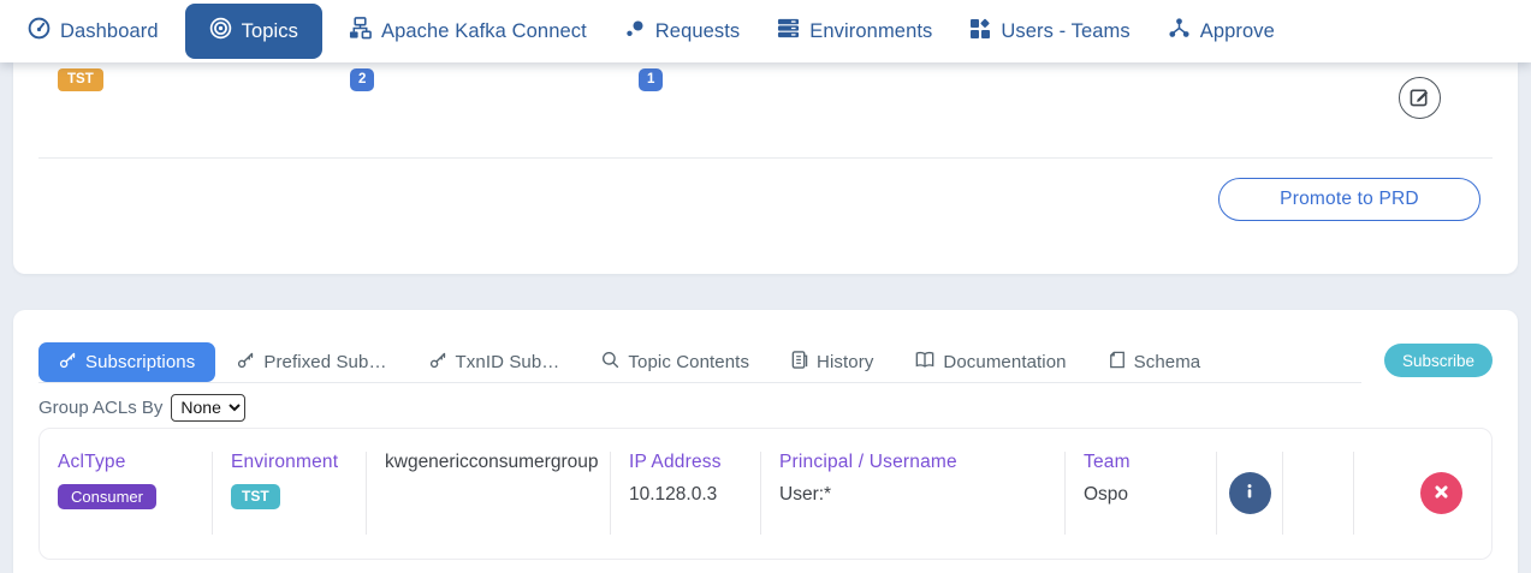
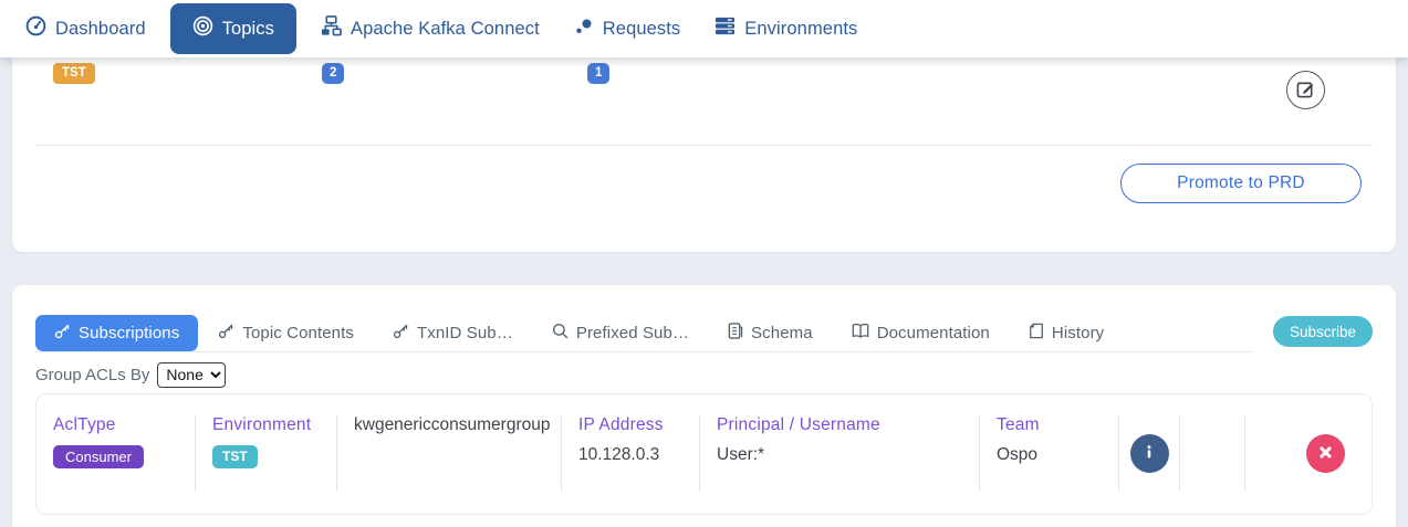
  Dashboard
  Topics
  Apache Kafka Connect
  Requests
  Environments
- Users - Teams
- Approve
  TST
  2
  1
  Promote to PRD
  Subscriptions
- Prefixed Sub…
+ Topic Contents
  TxnID Sub…
- Topic Contents
+ Prefixed Sub…
- History
+ Schema
  Documentation
- Schema
+ History
  Subscribe
  Group ACLs By
  None
  AclType
  Consumer
  Environment
  TST
  kwgenericconsumergroup
  IP Address
  10.128.0.3
  Principal / Username
  User:*
  Team
  Ospo
